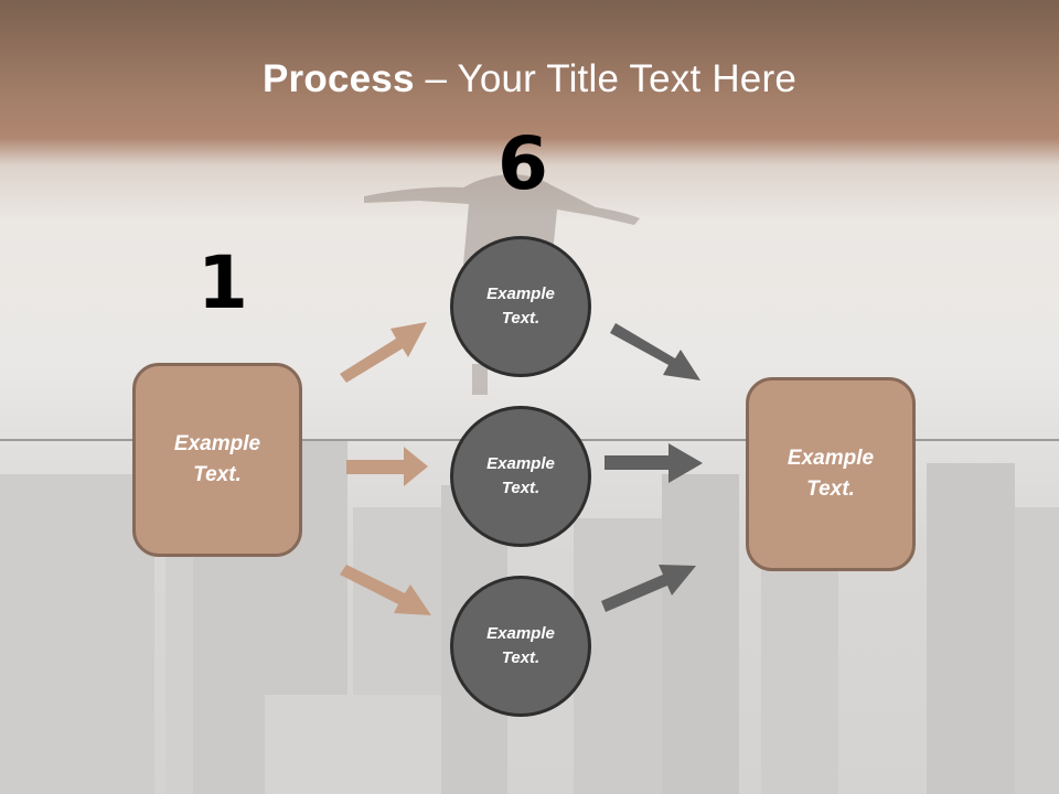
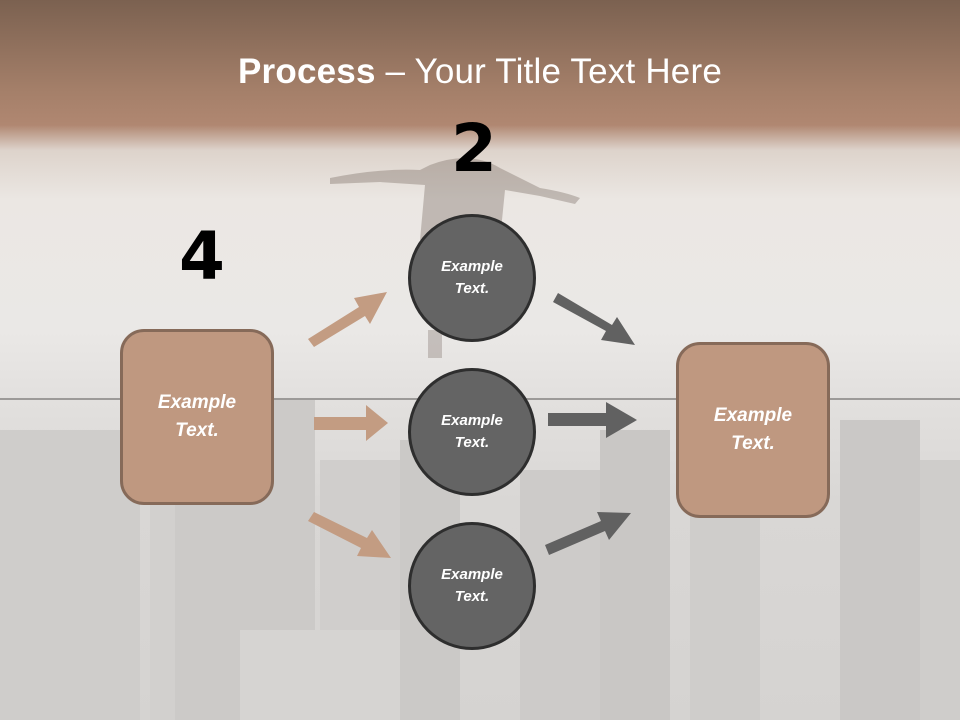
  Process – Your Title Text Here
- 1
+ 4
- 6
+ 2
  Example
  Text.
  Example
  Text.
  Example
  Text.
  Example
  Text.
  Example
  Text.
